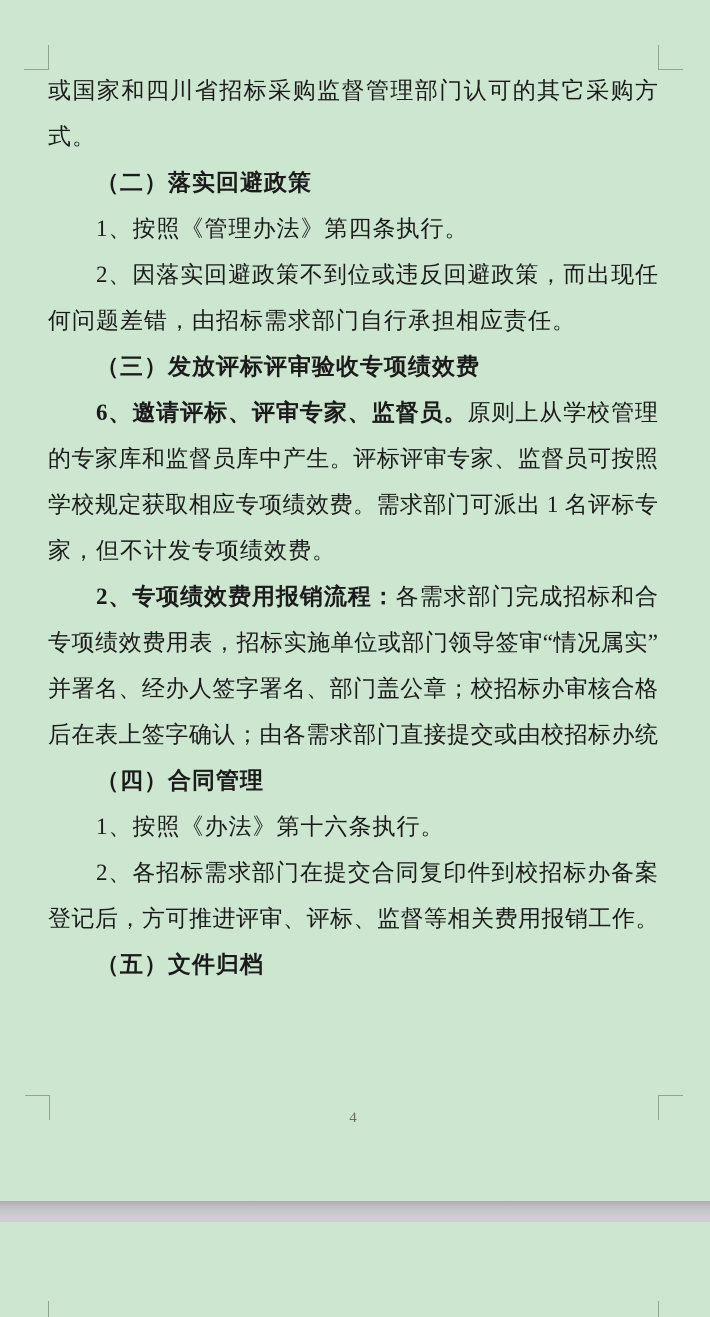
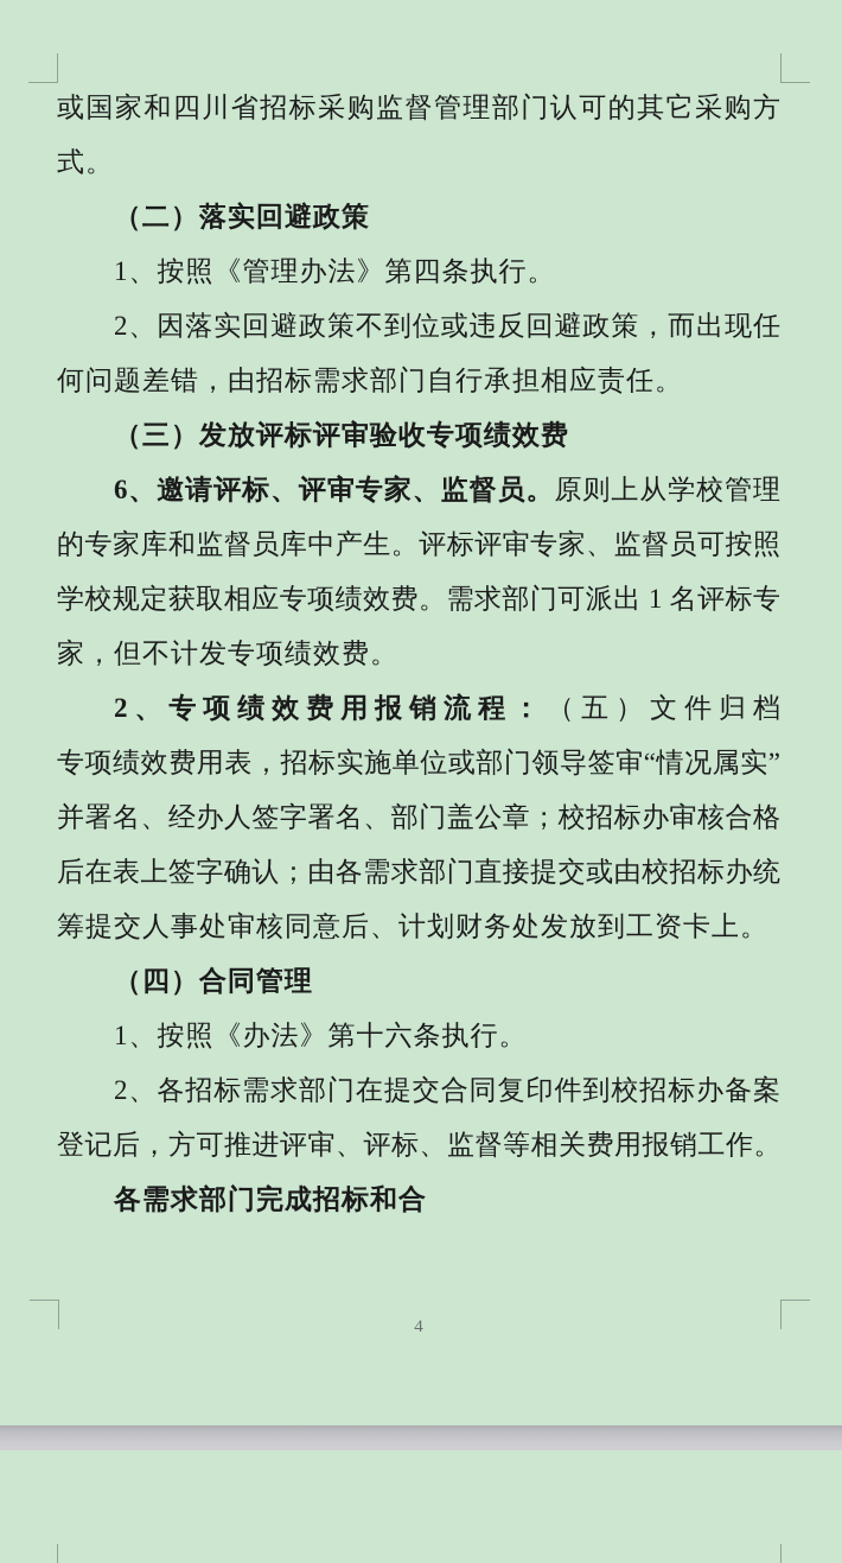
  或国家和四川省招标采购监督管理部门认可的其它采购方
  式。
  （二）落实回避政策
  1、按照《管理办法》第四条执行。
  2、因落实回避政策不到位或违反回避政策，而出现任
  何问题差错，由招标需求部门自行承担相应责任。
  （三）发放评标评审验收专项绩效费
  6、邀请评标、评审专家、监督员。原则上从学校管理
  的专家库和监督员库中产生。评标评审专家、监督员可按照
  学校规定获取相应专项绩效费。需求部门可派出 1 名评标专
  家，但不计发专项绩效费。
- 2、专项绩效费用报销流程：各需求部门完成招标和合
+ 2、专项绩效费用报销流程：（五）文件归档
  专项绩效费用表，招标实施单位或部门领导签审“情况属实”
  并署名、经办人签字署名、部门盖公章；校招标办审核合格
  后在表上签字确认；由各需求部门直接提交或由校招标办统
+ 筹提交人事处审核同意后、计划财务处发放到工资卡上。
  （四）合同管理
  1、按照《办法》第十六条执行。
  2、各招标需求部门在提交合同复印件到校招标办备案
  登记后，方可推进评审、评标、监督等相关费用报销工作。
- （五）文件归档
+ 各需求部门完成招标和合
  4
